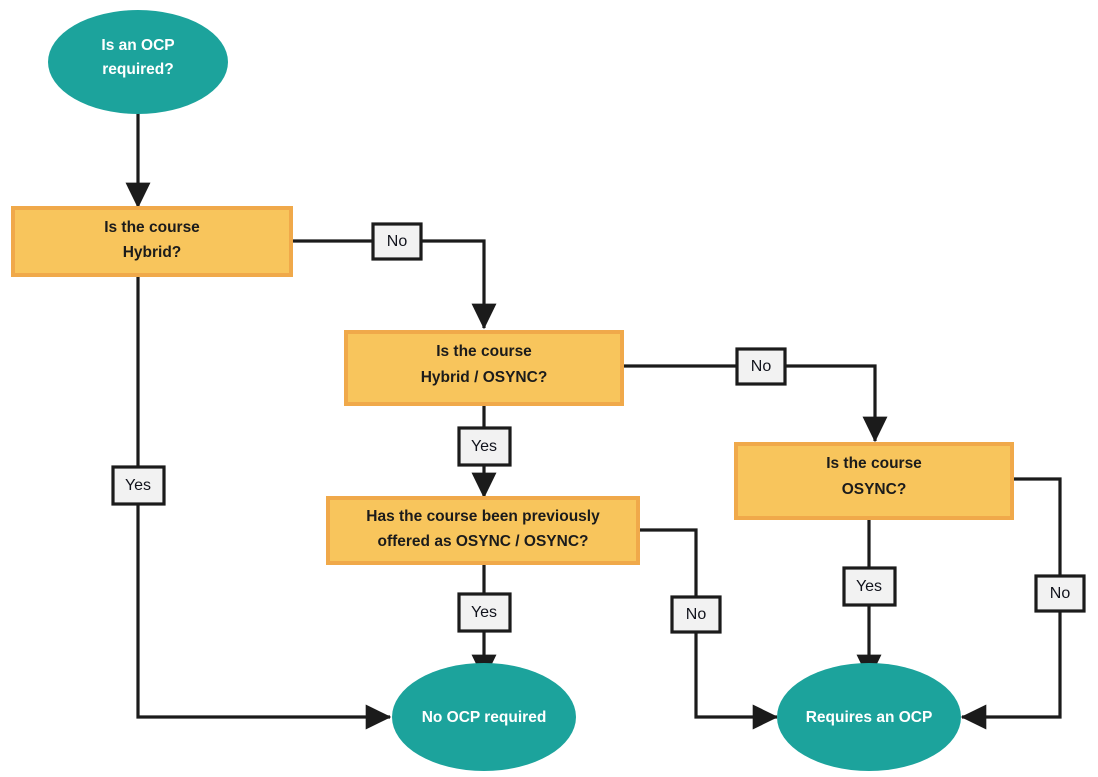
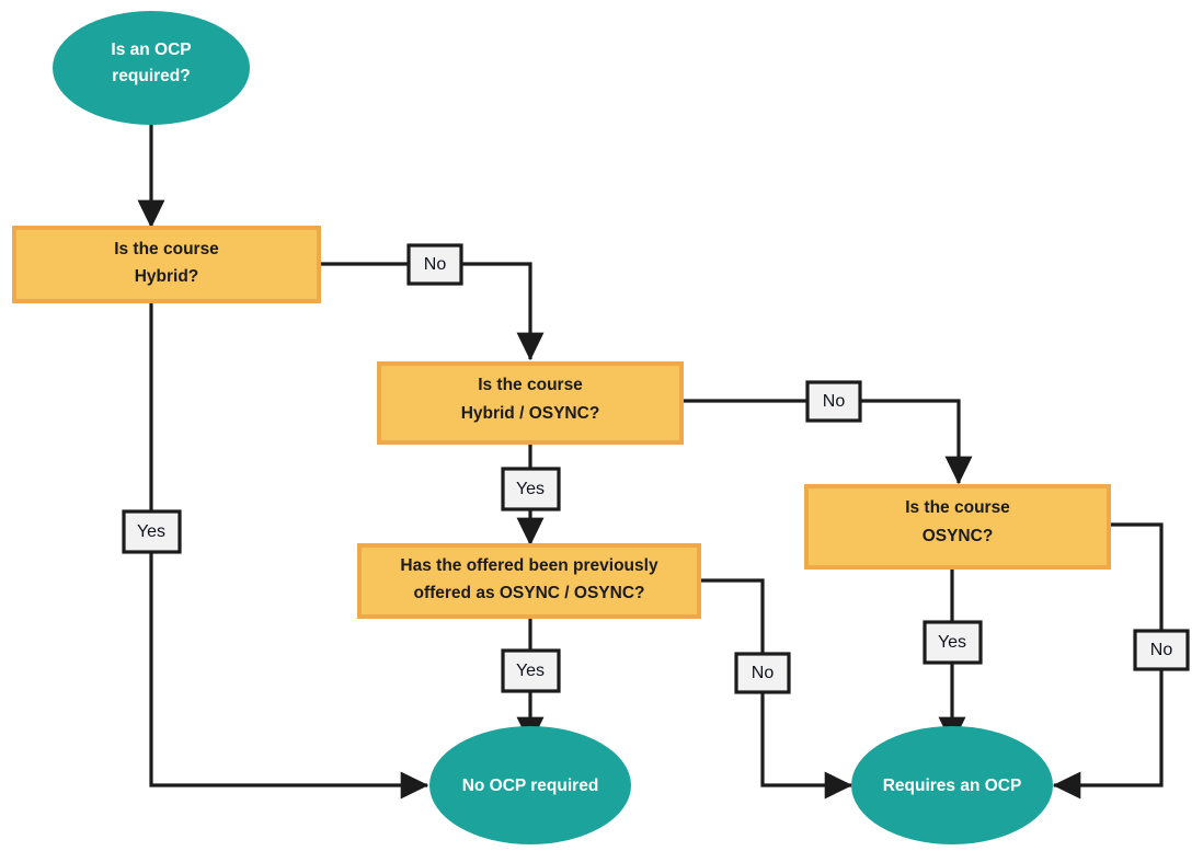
  Is an OCP
  required?
  Is the course
  Hybrid?
  Is the course
  Hybrid / OSYNC?
- Has the course been previously
+ Has the offered been previously
  offered as OSYNC / OSYNC?
  Is the course
  OSYNC?
  No OCP required
  Requires an OCP
  No
  Yes
  No
  Yes
  Yes
  No
  Yes
  No
